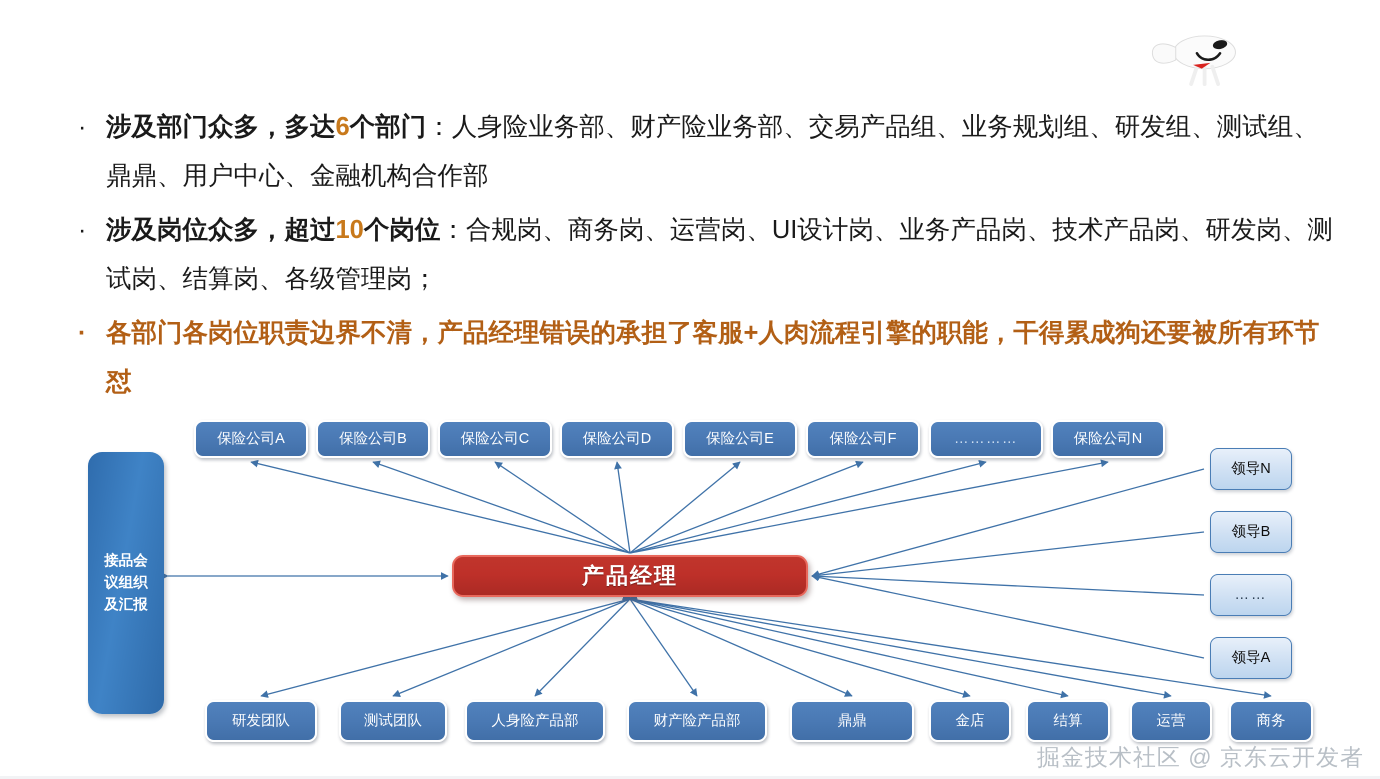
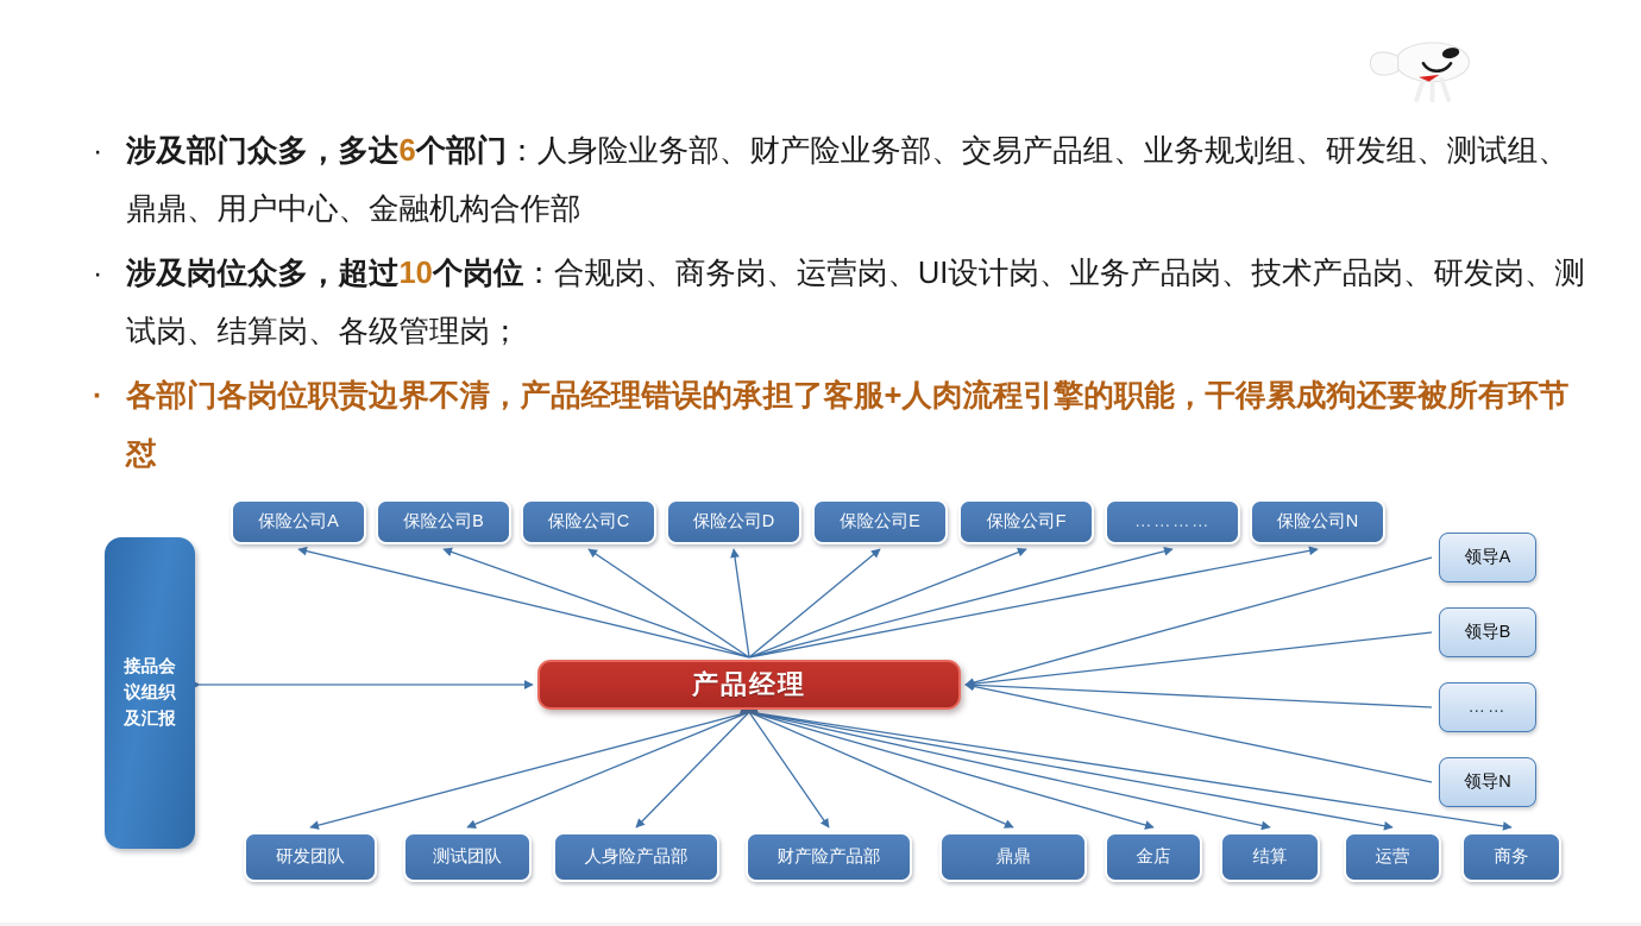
  ·
  涉及部门众多，多达6个部门：人身险业务部、财产险业务部、交易产品组、业务规划组、研发组、测试组、鼎鼎、用户中心、金融机构合作部
  ·
  涉及岗位众多，超过10个岗位：合规岗、商务岗、运营岗、UI设计岗、业务产品岗、技术产品岗、研发岗、测试岗、结算岗、各级管理岗；
  ·
  各部门各岗位职责边界不清，产品经理错误的承担了客服+人肉流程引擎的职能，干得累成狗还要被所有环节怼
  接品会
  议组织
  及汇报
  产品经理
  保险公司A
  保险公司B
  保险公司C
  保险公司D
  保险公司E
  保险公司F
  …………
  保险公司N
  研发团队
  测试团队
  人身险产品部
  财产险产品部
  鼎鼎
  金店
  结算
  运营
  商务
- 领导N
+ 领导A
  领导B
  ……
- 领导A
+ 领导N
- 掘金技术社区 @ 京东云开发者
